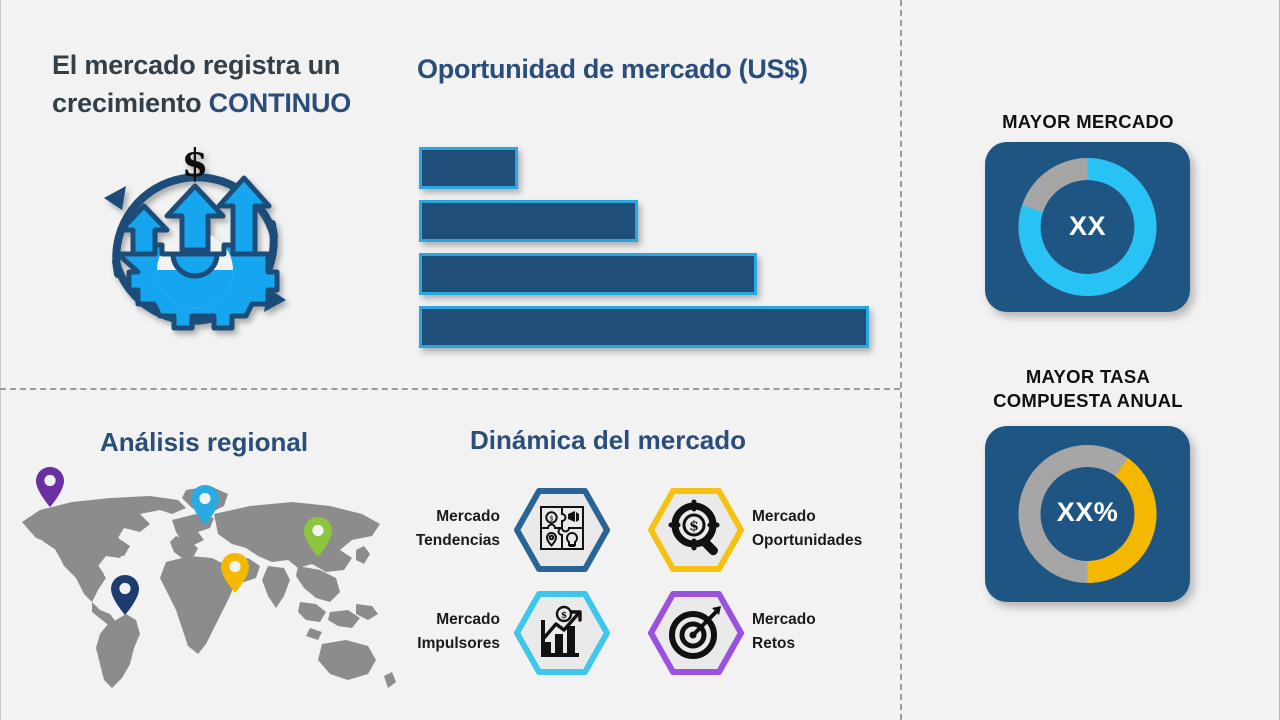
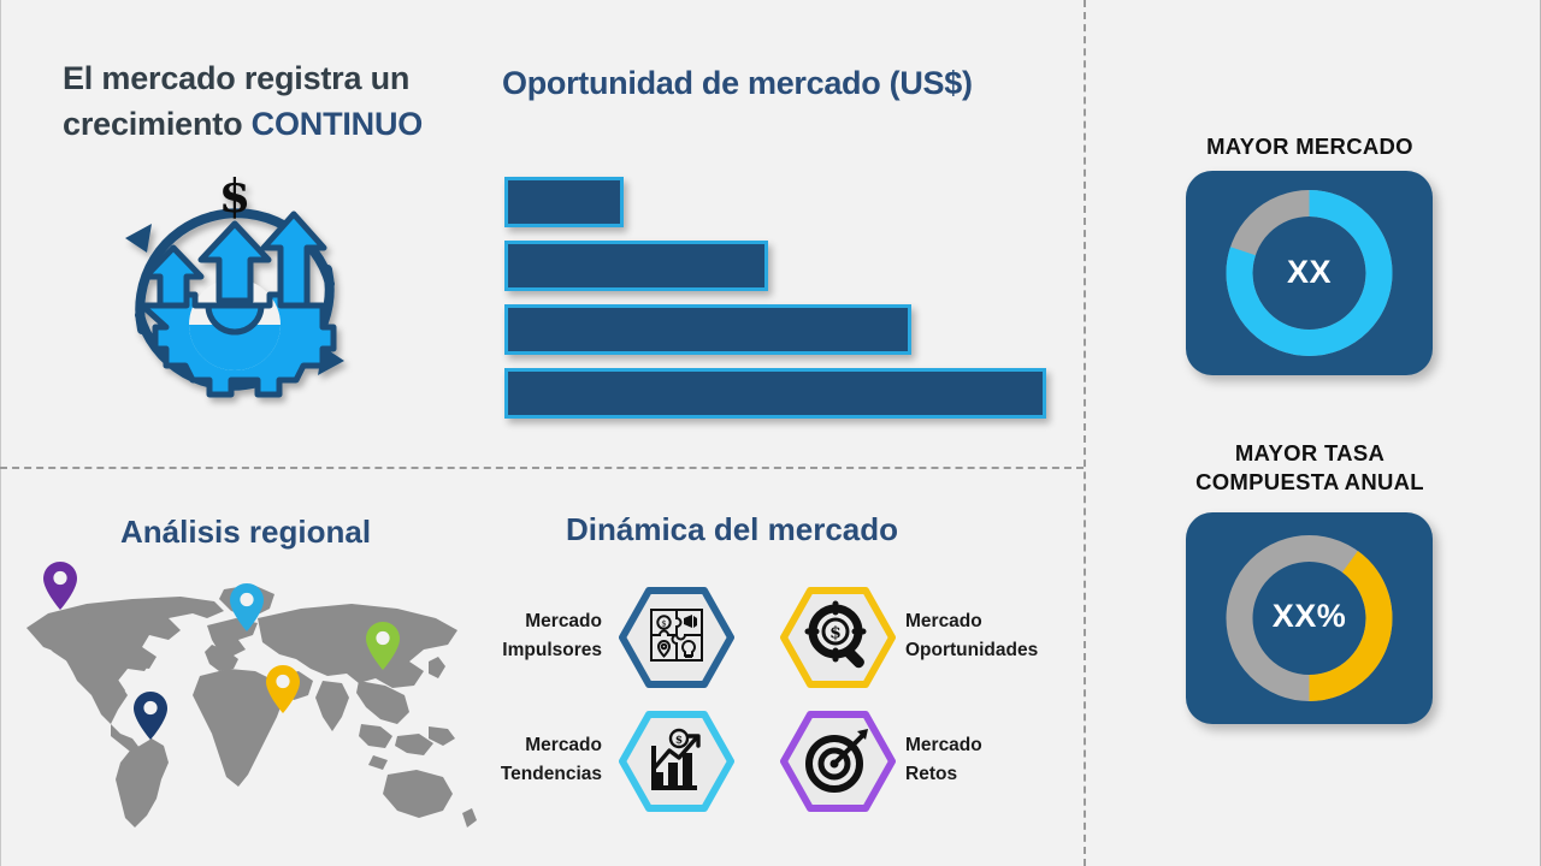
  El mercado registra un
  crecimiento CONTINUO
  $
  Oportunidad de mercado (US$)
  Análisis regional
  Dinámica del mercado
  Mercado
- Tendencias
+ Impulsores
  $
  $
  Mercado
  Oportunidades
  Mercado
- Impulsores
+ Tendencias
  $
  Mercado
  Retos
  MAYOR MERCADO
  XX
  MAYOR TASA
  COMPUESTA ANUAL
  XX%
